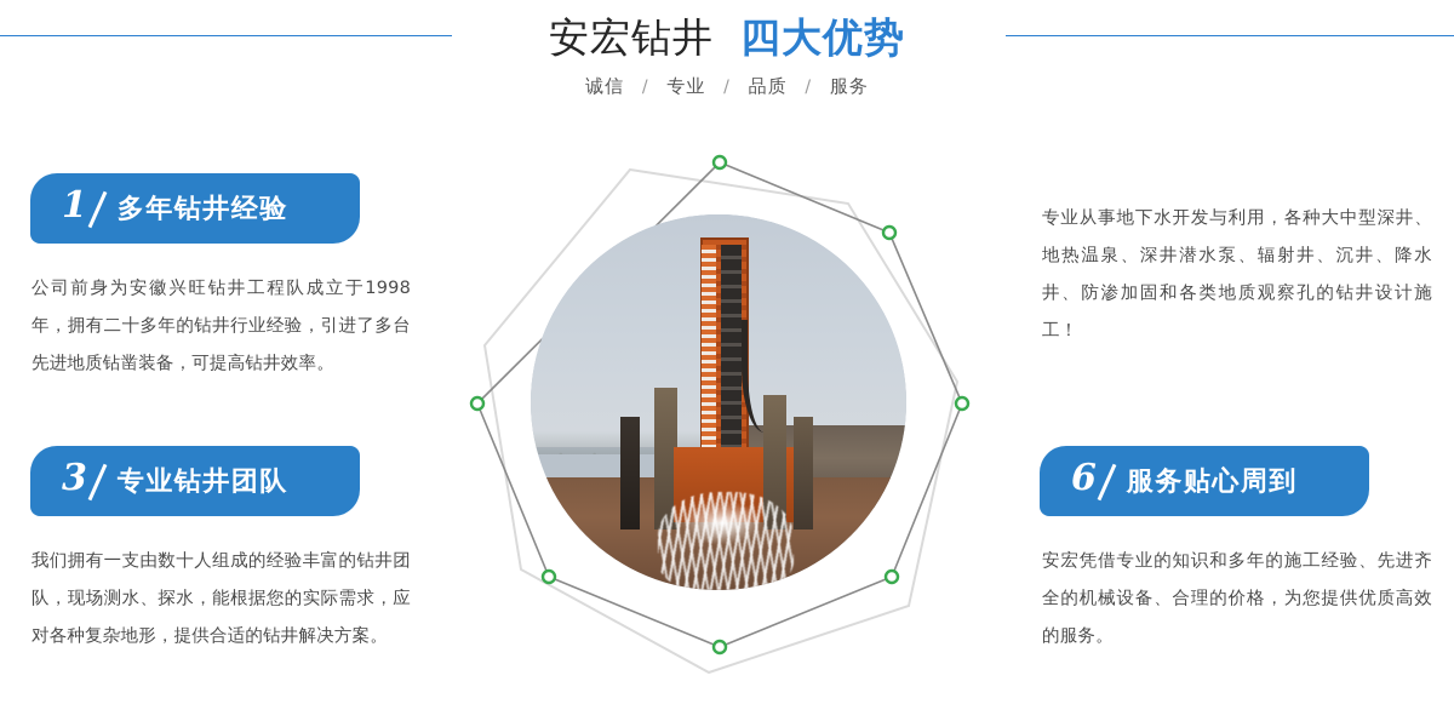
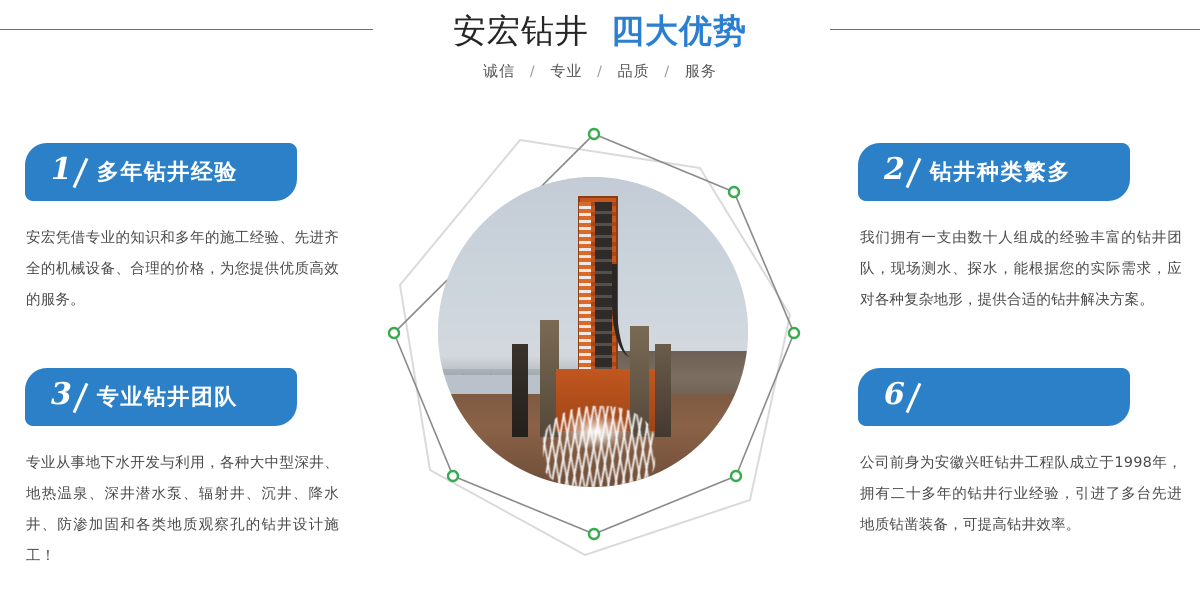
  安宏钻井 四大优势
  诚信 / 专业 / 品质 / 服务
  1
  多年钻井经验
- 公司前身为安徽兴旺钻井工程队成立于1998年，拥有二十多年的钻井行业经验，引进了多台先进地质钻凿装备，可提高钻井效率。
+ 安宏凭借专业的知识和多年的施工经验、先进齐全的机械设备、合理的价格，为您提供优质高效的服务。
  3
  专业钻井团队
- 我们拥有一支由数十人组成的经验丰富的钻井团队，现场测水、探水，能根据您的实际需求，应对各种复杂地形，提供合适的钻井解决方案。
+ 专业从事地下水开发与利用，各种大中型深井、地热温泉、深井潜水泵、辐射井、沉井、降水井、防渗加固和各类地质观察孔的钻井设计施工！
+ 2
+ 钻井种类繁多
- 专业从事地下水开发与利用，各种大中型深井、地热温泉、深井潜水泵、辐射井、沉井、降水井、防渗加固和各类地质观察孔的钻井设计施工！
+ 我们拥有一支由数十人组成的经验丰富的钻井团队，现场测水、探水，能根据您的实际需求，应对各种复杂地形，提供合适的钻井解决方案。
  6
- 服务贴心周到
- 安宏凭借专业的知识和多年的施工经验、先进齐全的机械设备、合理的价格，为您提供优质高效的服务。
+ 公司前身为安徽兴旺钻井工程队成立于1998年，拥有二十多年的钻井行业经验，引进了多台先进地质钻凿装备，可提高钻井效率。
